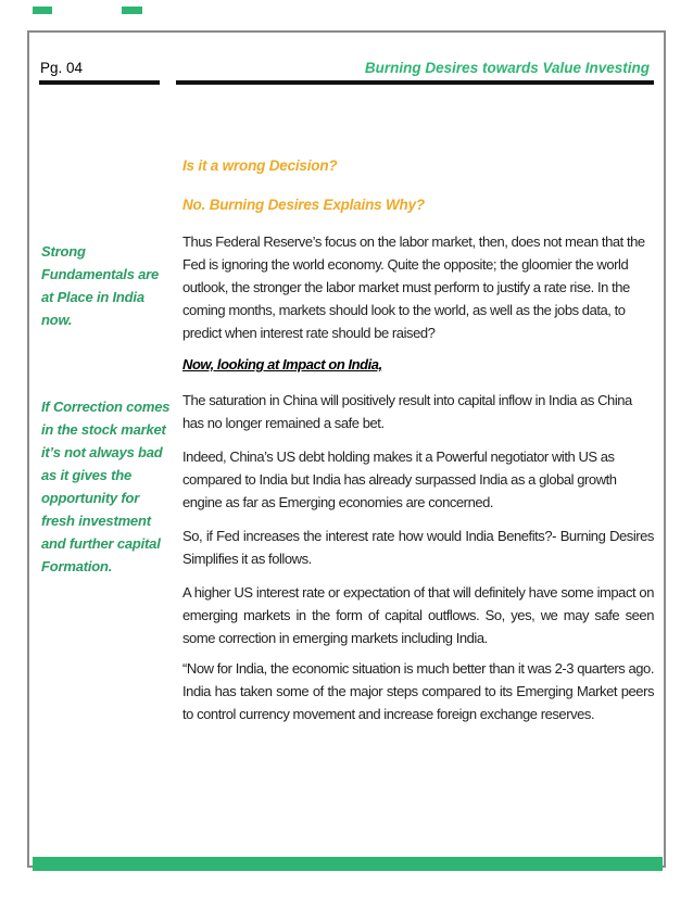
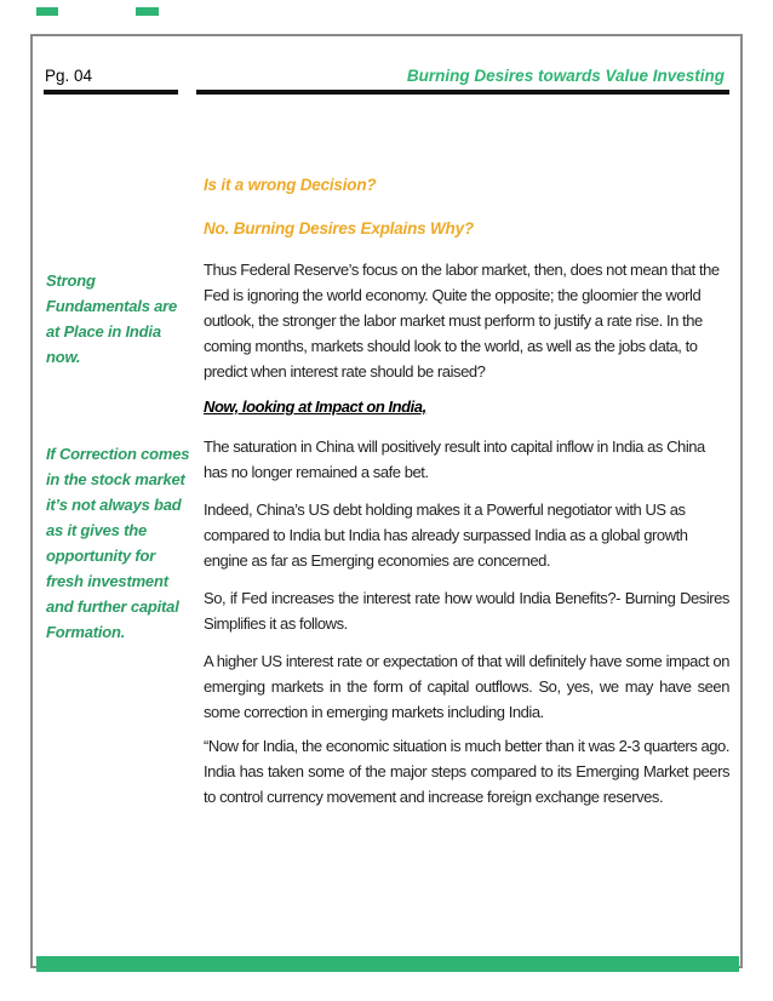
  Pg. 04
  Burning Desires towards Value Investing
  Strong Fundamentals are at Place in India now.
  If Correction comes in the stock market it’s not always bad as it gives the opportunity for fresh investment and further capital Formation.
  Is it a wrong Decision?
  No. Burning Desires Explains Why?
  Thus Federal Reserve’s focus on the labor market, then, does not mean that the Fed is ignoring the world economy. Quite the opposite; the gloomier the world outlook, the stronger the labor market must perform to justify a rate rise. In the coming months, markets should look to the world, as well as the jobs data, to predict when interest rate should be raised?
  Now, looking at Impact on India,
  The saturation in China will positively result into capital inflow in India as China has no longer remained a safe bet.
  Indeed, China’s US debt holding makes it a Powerful negotiator with US as compared to India but India has already surpassed India as a global growth engine as far as Emerging economies are concerned.
  So, if Fed increases the interest rate how would India Benefits?- Burning Desires Simplifies it as follows.
- A higher US interest rate or expectation of that will definitely have some impact on emerging markets in the form of capital outflows. So, yes, we may safe seen some correction in emerging markets including India.
+ A higher US interest rate or expectation of that will definitely have some impact on emerging markets in the form of capital outflows. So, yes, we may have seen some correction in emerging markets including India.
  “Now for India, the economic situation is much better than it was 2-3 quarters ago. India has taken some of the major steps compared to its Emerging Market peers to control currency movement and increase foreign exchange reserves.
